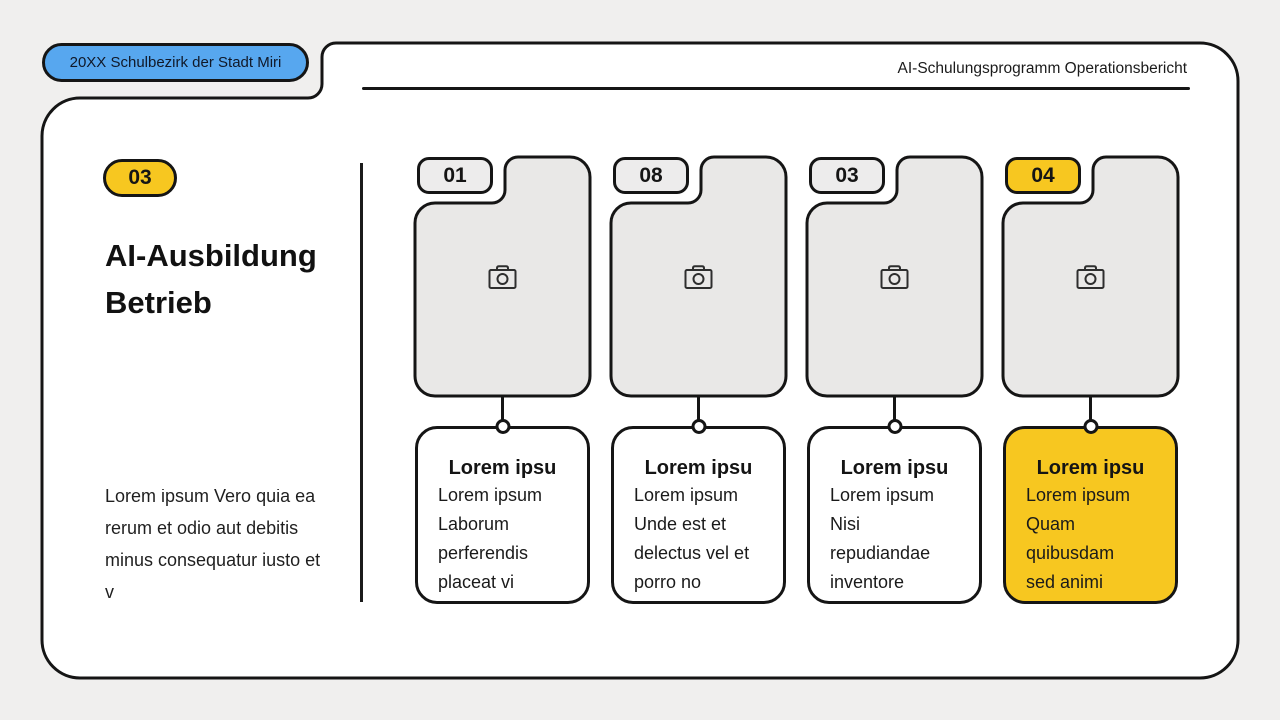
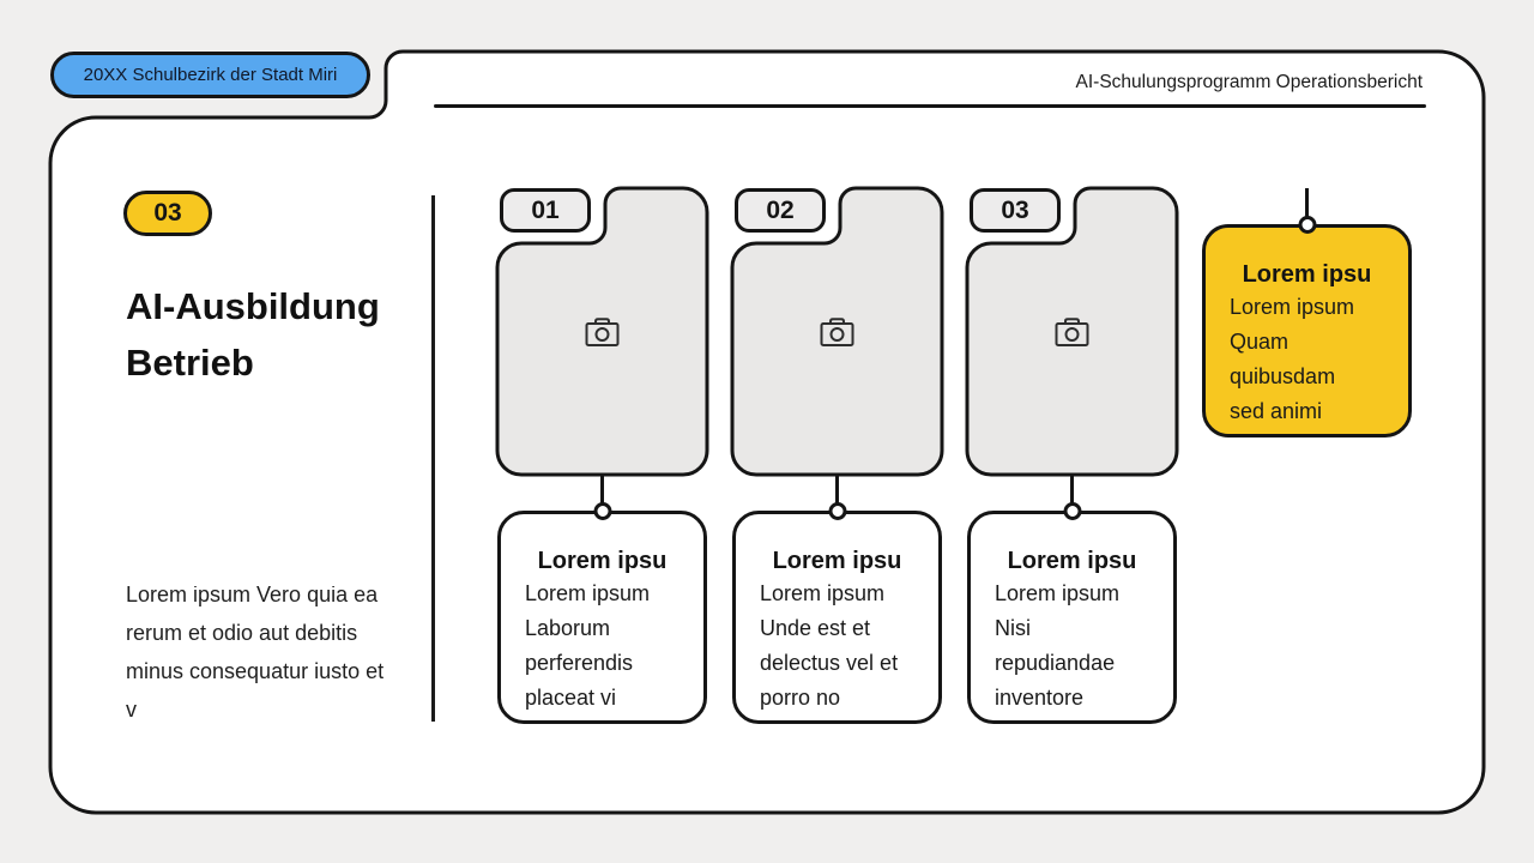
  20XX Schulbezirk der Stadt Miri
  AI-Schulungsprogramm Operationsbericht
  03
  AI-Ausbildung
  Betrieb
  Lorem ipsum Vero quia ea
  rerum et odio aut debitis
  minus consequatur iusto et
  v
  01
  Lorem ipsu
  Lorem ipsum
  Laborum
  perferendis
  placeat vi
- 08
+ 02
  Lorem ipsu
  Lorem ipsum
  Unde est et
  delectus vel et
  porro no
  03
  Lorem ipsu
  Lorem ipsum Nisi
  repudiandae
  inventore
- 04
  Lorem ipsu
  Lorem ipsum
  Quam quibusdam
  sed animi
